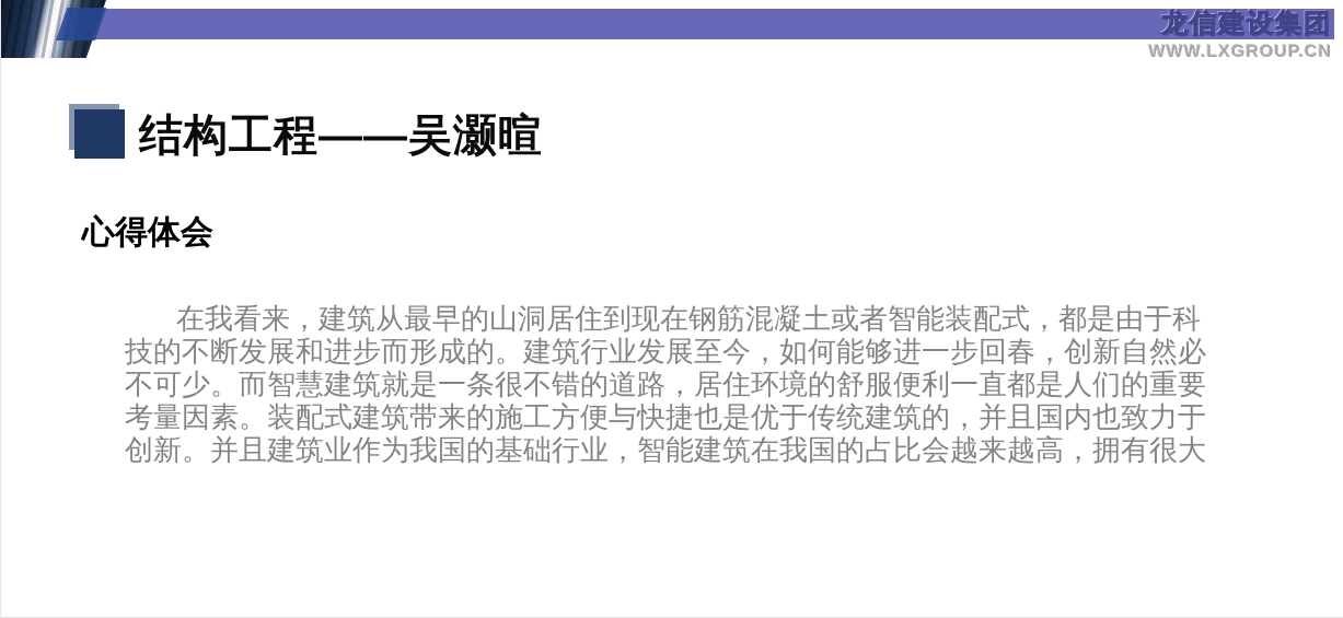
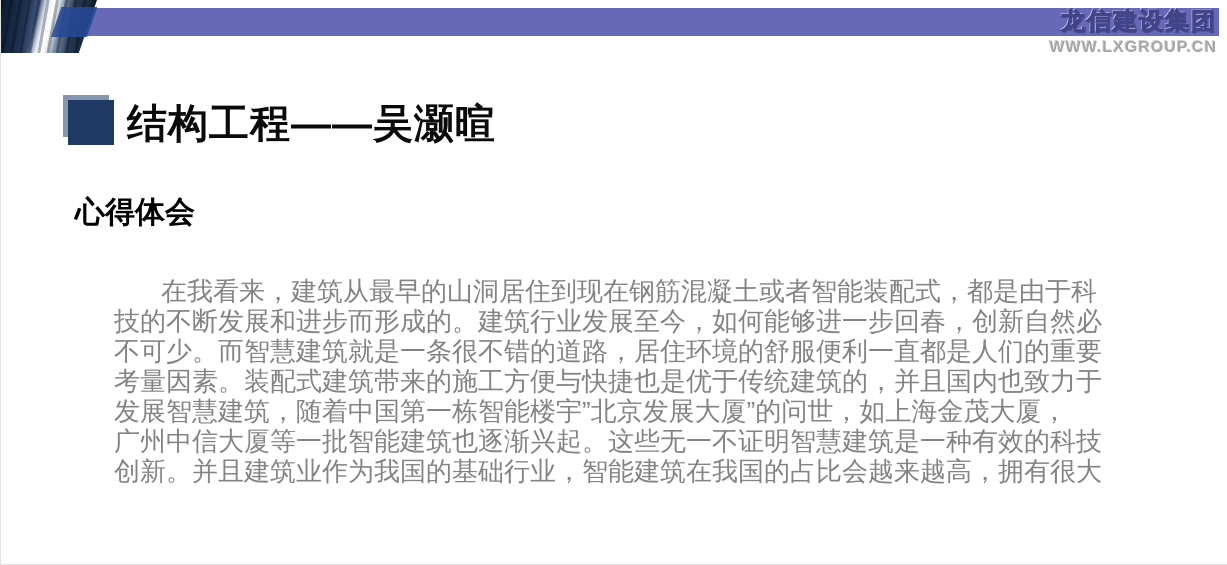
  龙信建设集团
  WWW.LXGROUP.CN
  结构工程——吴灏暄
  心得体会
  在我看来，建筑从最早的山洞居住到现在钢筋混凝土或者智能装配式，都是由于科
  技的不断发展和进步而形成的。建筑行业发展至今，如何能够进一步回春，创新自然必
  不可少。而智慧建筑就是一条很不错的道路，居住环境的舒服便利一直都是人们的重要
  考量因素。装配式建筑带来的施工方便与快捷也是优于传统建筑的，并且国内也致力于
+ 发展智慧建筑，随着中国第一栋智能楼宇”北京发展大厦”的问世，如上海金茂大厦，
+ 广州中信大厦等一批智能建筑也逐渐兴起。这些无一不证明智慧建筑是一种有效的科技
  创新。并且建筑业作为我国的基础行业，智能建筑在我国的占比会越来越高，拥有很大
